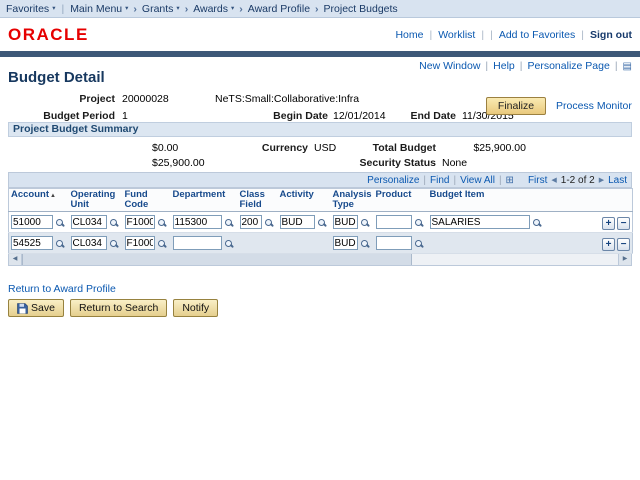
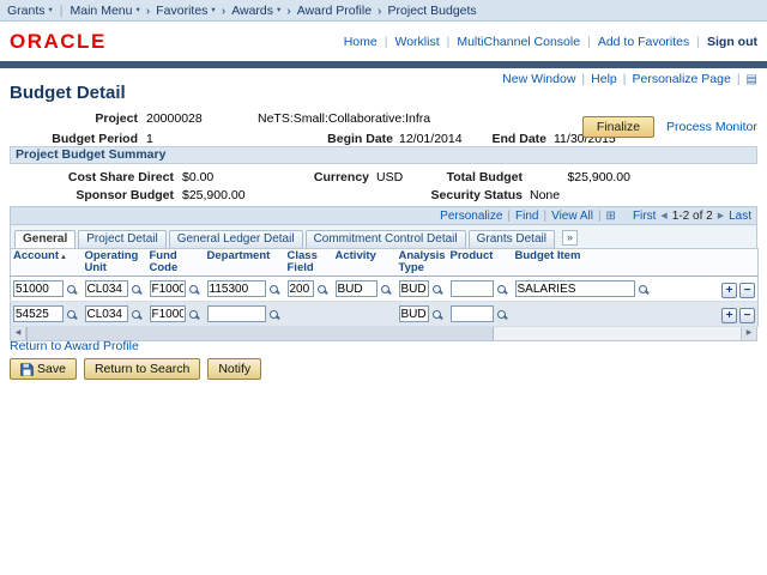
- Favorites
+ Grants
  |
  Main Menu
  ›
- Grants
+ Favorites
  ›
  Awards
  ›
  Award Profile
  ›
  Project Budgets
  ORACLE
  Home
  |
  Worklist
  |
+ MultiChannel Console
  |
  Add to Favorites
  |
  Sign out
  New Window
  |
  Help
  |
  Personalize Page
  |
  ▤
  Budget Detail
  Project
  20000028
  NeTS:Small:Collaborative:Infra
  Budget Period
  1
  Begin Date
  12/01/2014
  End Date
  11/30/2015
  Finalize
  Process Monitor
  Project Budget Summary
+ Cost Share Direct
  $0.00
  Currency
  USD
  Total Budget
  $25,900.00
+ Sponsor Budget
  $25,900.00
  Security Status
  None
  Personalize
  |
  Find
  |
  View All
  |
  ⊞
  First
  1-2 of 2
  Last
+ General
+ Project Detail
+ General Ledger Detail
+ Commitment Control Detail
+ Grants Detail
+ »
  Account	Operating Unit	Fund Code	Department	Class Field	Activity	Analysis Type	Product	Budget Item
  51000	CL034	F1000	115300	200	BUD	BUD		SALARIES	+ −
  54525	CL034	F1000				BUD			+ −
  Return to Award Profile
  Save
  Return to Search
  Notify
